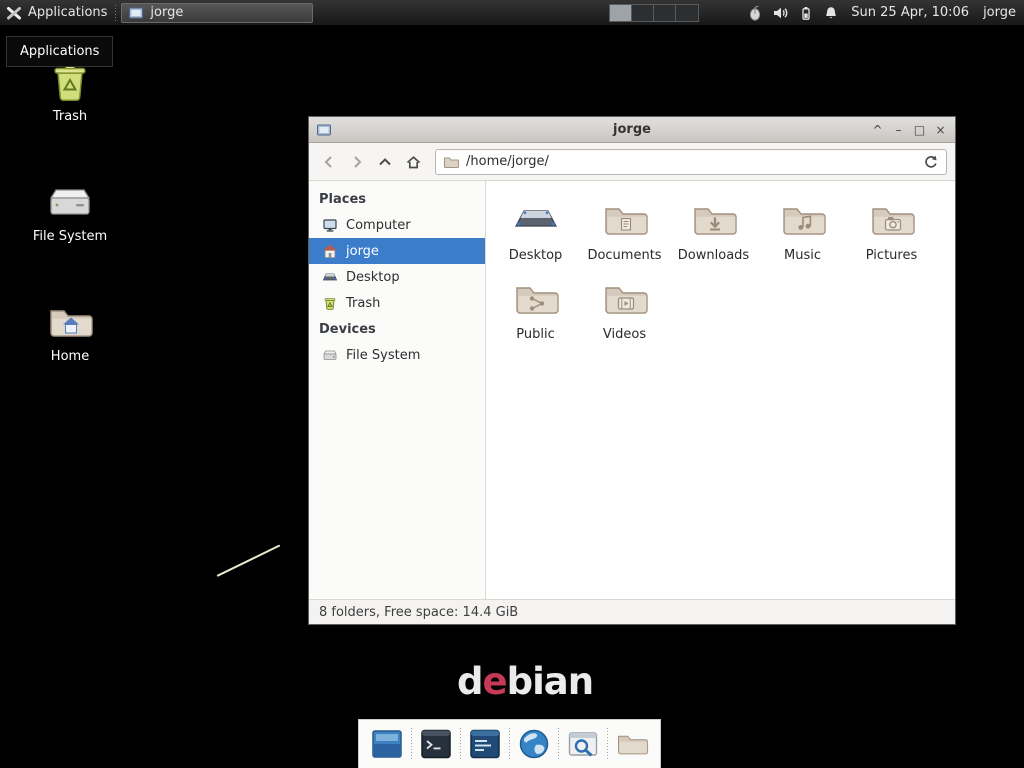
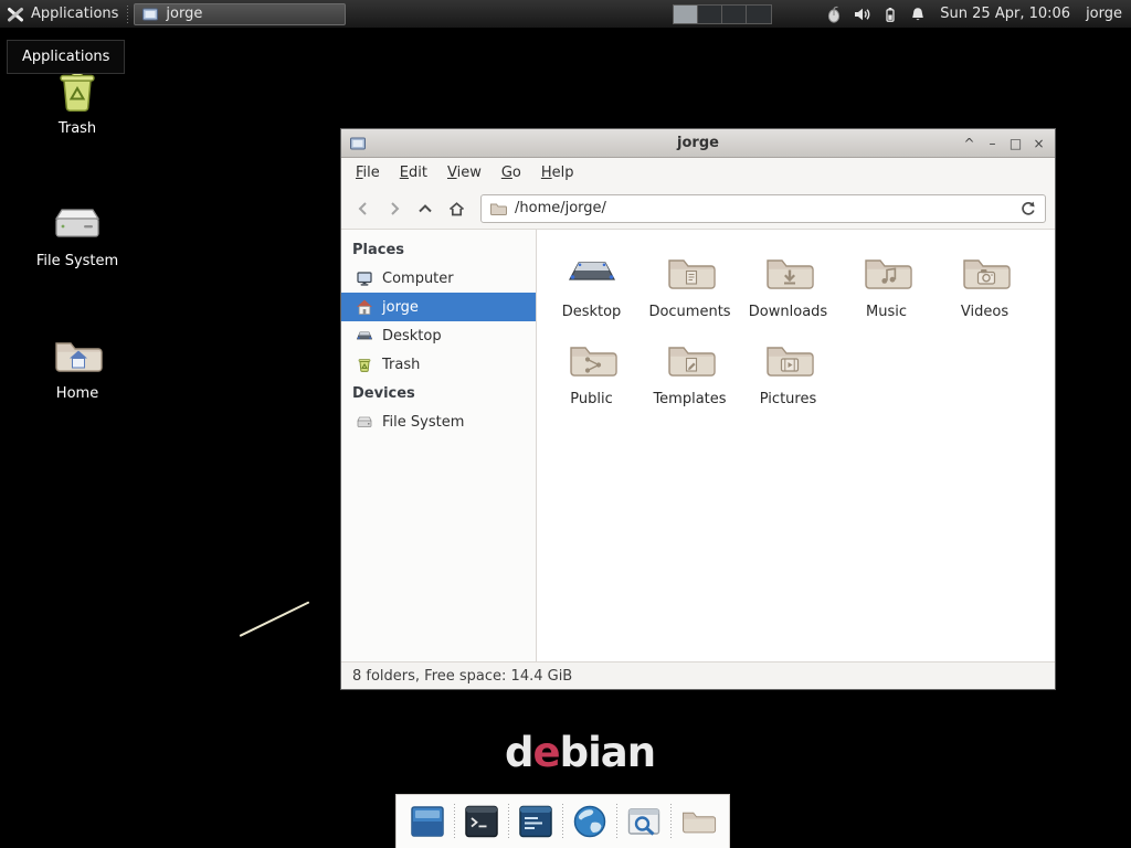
  Applications
  jorge
  Sun 25 Apr, 10:06
  jorge
  Applications
  Trash
  File System
  Home
  jorge
  ^
  –
  □
  ×
+ File
+ Edit
+ View
+ Go
+ Help
  /home/jorge/
  Places
  Computer
  jorge
  Desktop
  Trash
  Devices
  File System
  Desktop
  Documents
  Downloads
  Music
- Pictures
+ Videos
  Public
+ Templates
- Videos
+ Pictures
  8 folders, Free space: 14.4 GiB
  debian
